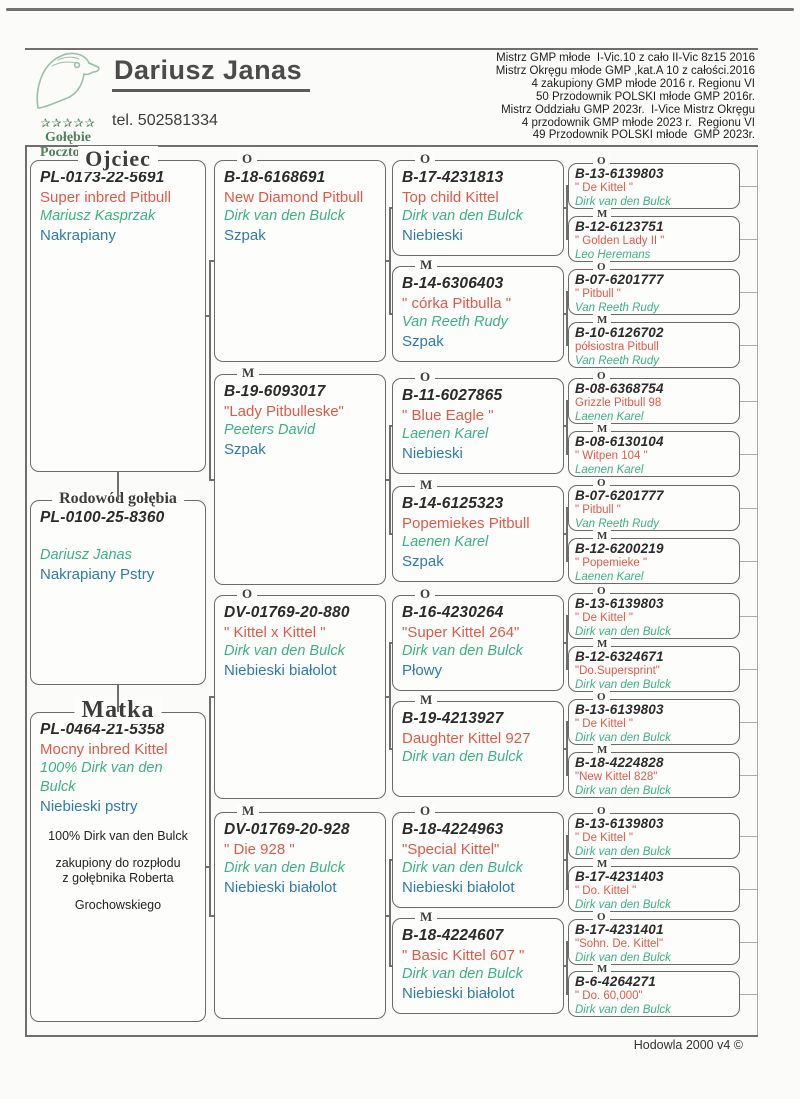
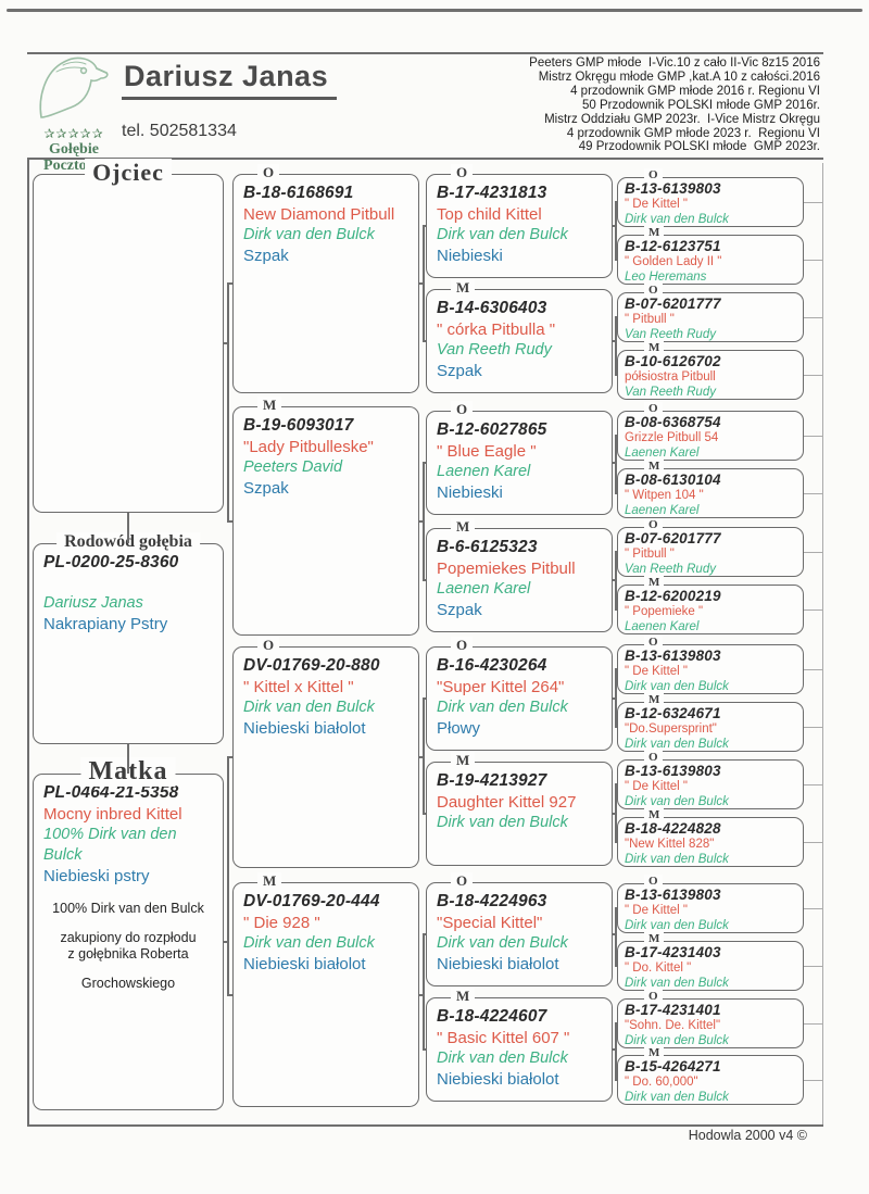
  ✰✰✰✰✰
  Gołębie
  Poczto
  Dariusz Janas
  tel. 502581334
- Mistrz GMP młode I-Vic.10 z cało II-Vic 8z15 2016
+ Peeters GMP młode I-Vic.10 z cało II-Vic 8z15 2016
  Mistrz Okręgu młode GMP ,kat.A 10 z całości.2016
- 4 zakupiony GMP młode 2016 r. Regionu VI
+ 4 przodownik GMP młode 2016 r. Regionu VI
  50 Przodownik POLSKI młode GMP 2016r.
  Mistrz Oddziału GMP 2023r. I-Vice Mistrz Okręgu
  4 przodownik GMP młode 2023 r. Regionu VI
  49 Przodownik POLSKI młode GMP 2023r.
  Ojciec
- PL-0173-22-5691
- Super inbred Pitbull
- Mariusz Kasprzak
- Nakrapiany
  Rodowód gołębia
- PL-0100-25-8360
+ PL-0200-25-8360
  Dariusz Janas
  Nakrapiany Pstry
  Matka
  PL-0464-21-5358
  Mocny inbred Kittel
  100% Dirk van den Bulck
  Niebieski pstry
  100% Dirk van den Bulck
  zakupiony do rozpłodu
  z gołębnika Roberta
  Grochowskiego
  O
  B-18-6168691
  New Diamond Pitbull
  Dirk van den Bulck
  Szpak
  M
  B-19-6093017
  "Lady Pitbulleske"
  Peeters David
  Szpak
  O
  DV-01769-20-880
  " Kittel x Kittel "
  Dirk van den Bulck
  Niebieski białolot
  M
- DV-01769-20-928
+ DV-01769-20-444
  " Die 928 "
  Dirk van den Bulck
  Niebieski białolot
  O
  B-17-4231813
  Top child Kittel
  Dirk van den Bulck
  Niebieski
  M
  B-14-6306403
  " córka Pitbulla "
  Van Reeth Rudy
  Szpak
  O
- B-11-6027865
+ B-12-6027865
  " Blue Eagle "
  Laenen Karel
  Niebieski
  M
- B-14-6125323
+ B-6-6125323
  Popemiekes Pitbull
  Laenen Karel
  Szpak
  O
  B-16-4230264
  "Super Kittel 264"
  Dirk van den Bulck
  Płowy
  M
  B-19-4213927
  Daughter Kittel 927
  Dirk van den Bulck
  O
  B-18-4224963
  "Special Kittel"
  Dirk van den Bulck
  Niebieski białolot
  M
  B-18-4224607
  " Basic Kittel 607 "
  Dirk van den Bulck
  Niebieski białolot
  O
  B-13-6139803
  " De Kittel "
  Dirk van den Bulck
  M
  B-12-6123751
  " Golden Lady II "
  Leo Heremans
  O
  B-07-6201777
  " Pitbull "
  Van Reeth Rudy
  M
  B-10-6126702
  półsiostra Pitbull
  Van Reeth Rudy
  O
  B-08-6368754
- Grizzle Pitbull 98
+ Grizzle Pitbull 54
  Laenen Karel
  M
  B-08-6130104
  " Witpen 104 "
  Laenen Karel
  O
  B-07-6201777
  " Pitbull "
  Van Reeth Rudy
  M
  B-12-6200219
  " Popemieke "
  Laenen Karel
  O
  B-13-6139803
  " De Kittel "
  Dirk van den Bulck
  M
  B-12-6324671
  "Do.Supersprint"
  Dirk van den Bulck
  O
  B-13-6139803
  " De Kittel "
  Dirk van den Bulck
  M
  B-18-4224828
  "New Kittel 828"
  Dirk van den Bulck
  O
  B-13-6139803
  " De Kittel "
  Dirk van den Bulck
  M
  B-17-4231403
  " Do. Kittel "
  Dirk van den Bulck
  O
  B-17-4231401
  "Sohn. De. Kittel"
  Dirk van den Bulck
  M
- B-6-4264271
+ B-15-4264271
  " Do. 60,000"
  Dirk van den Bulck
  Hodowla 2000 v4 ©
